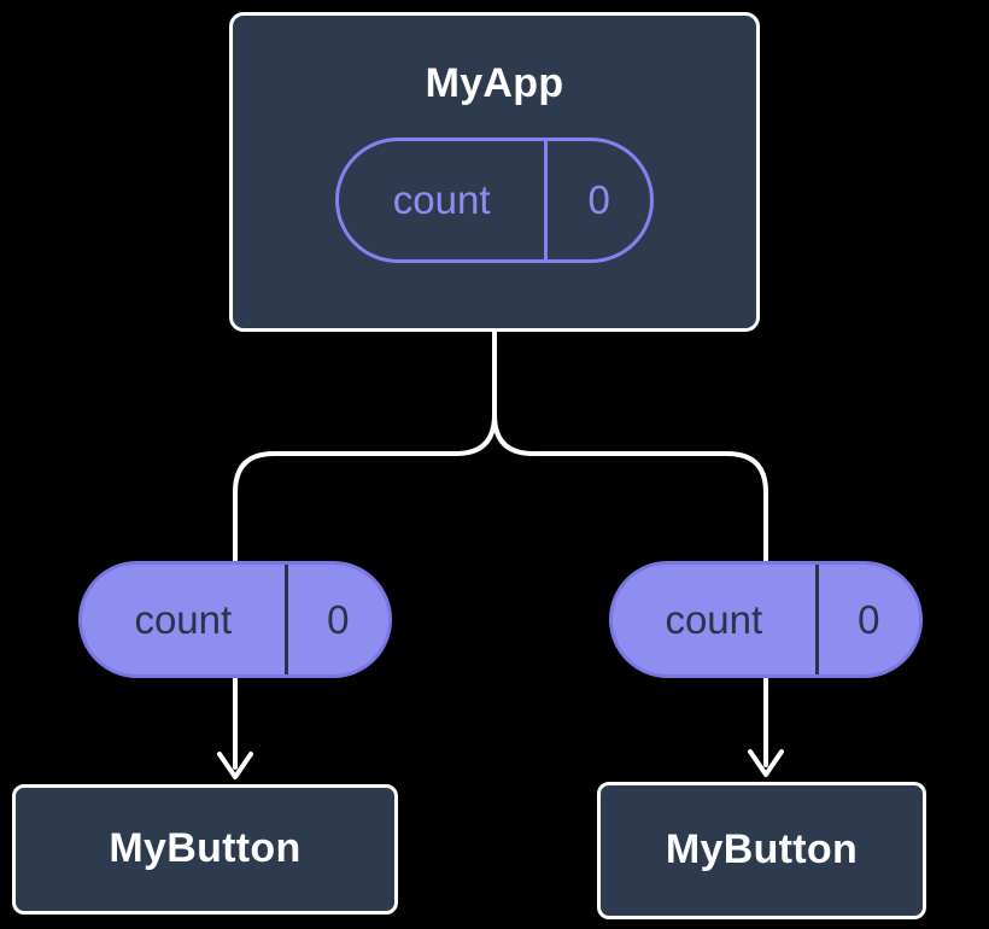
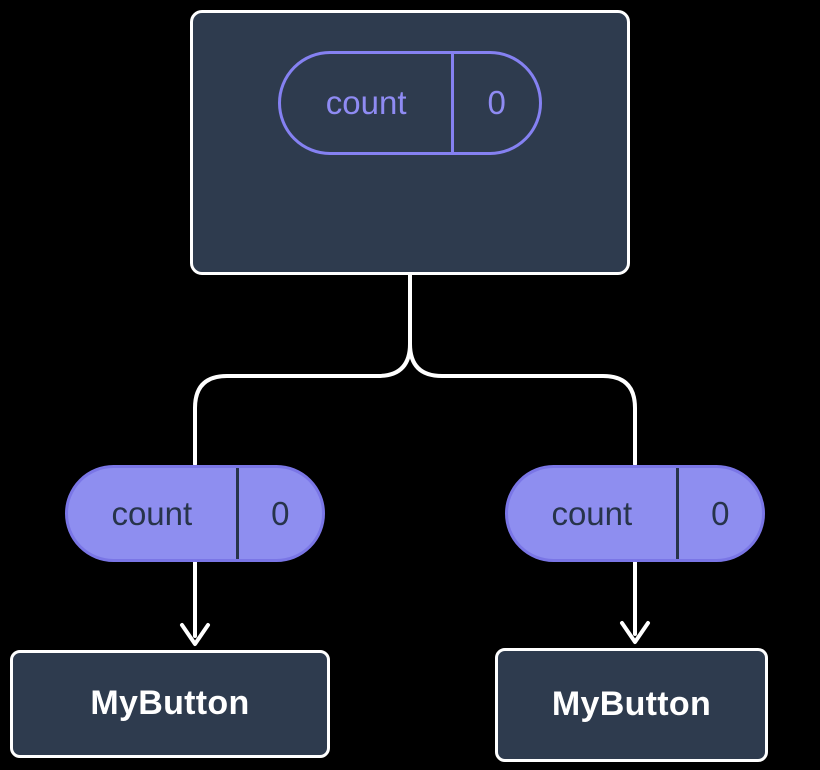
- MyApp
  count
  0
  count
  0
  count
  0
  MyButton
  MyButton
